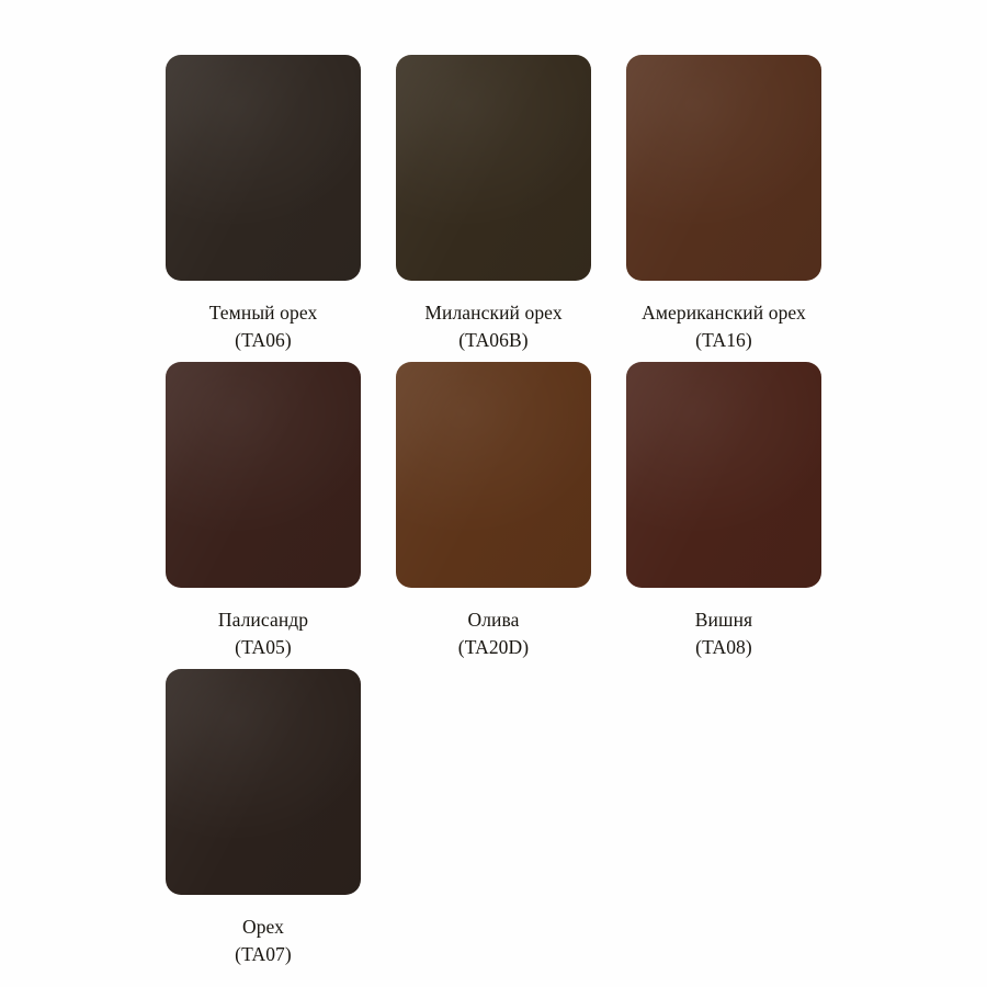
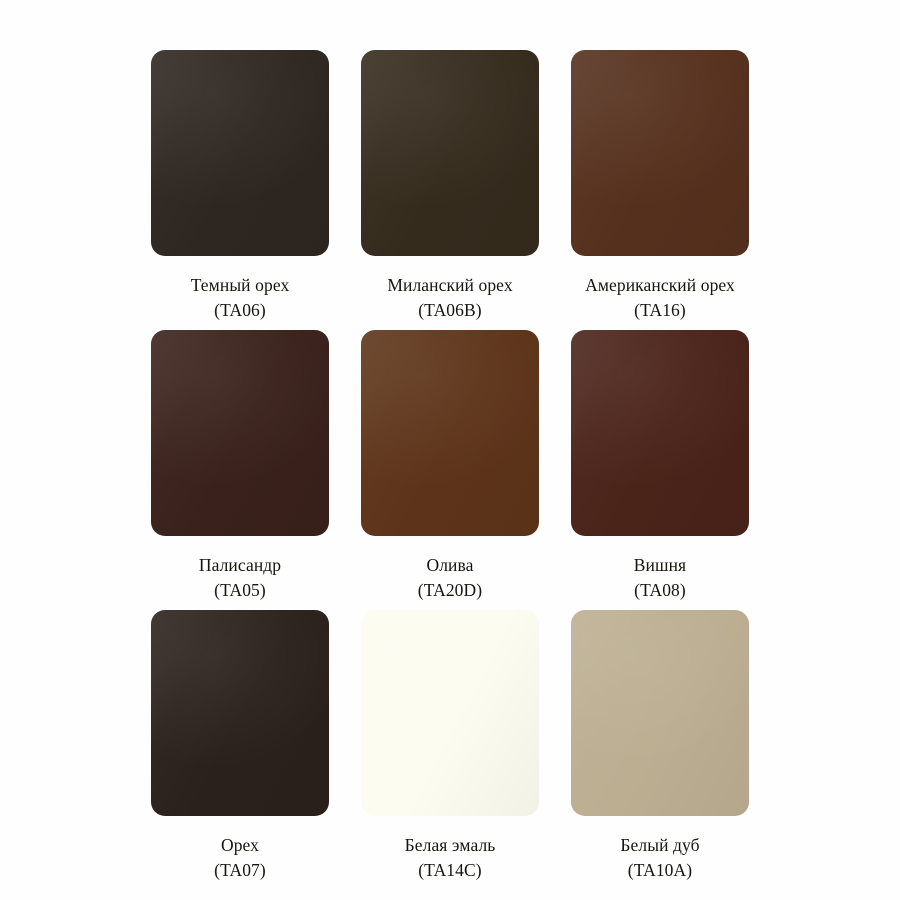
  Темный орех
  (TA06)
  Миланский орех
  (TA06B)
  Американский орех
  (TA16)
  Палисандр
  (TA05)
  Олива
  (TA20D)
  Вишня
  (TA08)
  Орех
  (TA07)
+ Белая эмаль
+ (TA14C)
+ Белый дуб
+ (TA10A)
